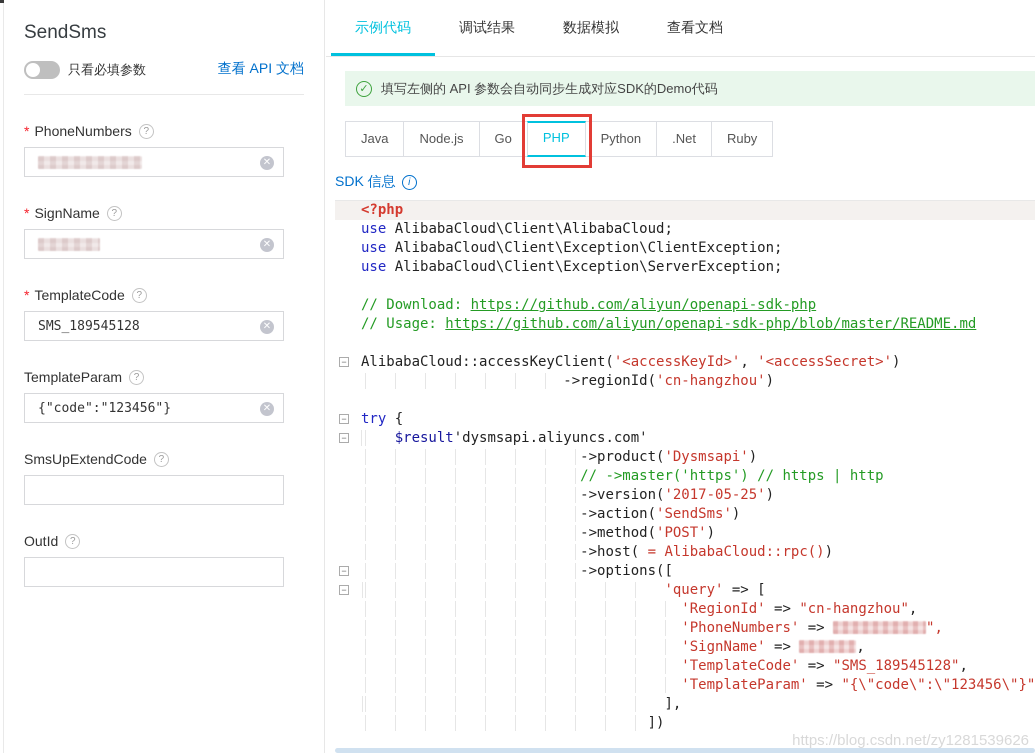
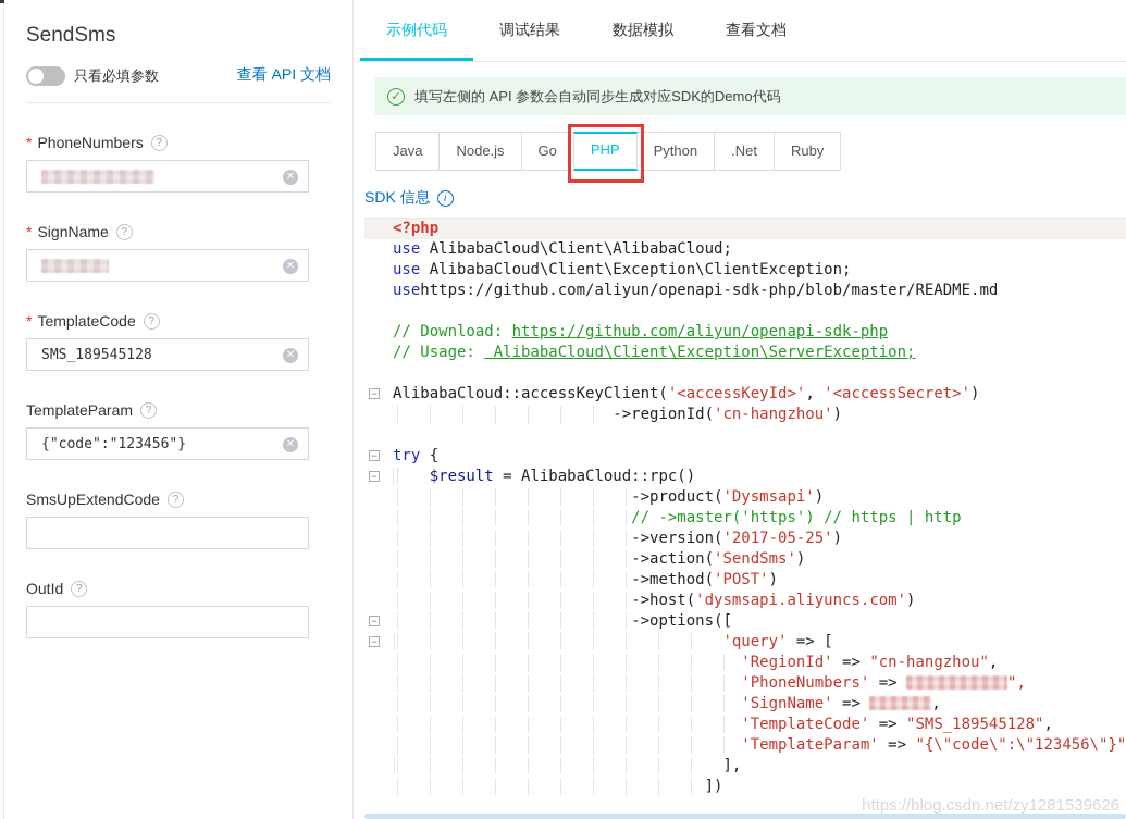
  SendSms
  只看必填参数
  查看 API 文档
  *
  PhoneNumbers
  ?
  ✕
  *
  SignName
  ?
  ✕
  *
  TemplateCode
  ?
  SMS_189545128
  ✕
  TemplateParam
  ?
  {"code":"123456"}
  ✕
  SmsUpExtendCode
  ?
  OutId
  ?
  示例代码
  调试结果
  数据模拟
  查看文档
  ✓
  填写左侧的 API 参数会自动同步生成对应SDK的Demo代码
  Java
  Node.js
  Go
  PHP
  Python
  .Net
  Ruby
  SDK 信息
  i
  <?php
  use AlibabaCloud\Client\AlibabaCloud;
  use AlibabaCloud\Client\Exception\ClientException;
- use AlibabaCloud\Client\Exception\ServerException;
+ usehttps://github.com/aliyun/openapi-sdk-php/blob/master/README.md
  // Download: https://github.com/aliyun/openapi-sdk-php
- // Usage: https://github.com/aliyun/openapi-sdk-php/blob/master/README.md
+ // Usage: AlibabaCloud\Client\Exception\ServerException;
  −
  AlibabaCloud::accessKeyClient('<accessKeyId>', '<accessSecret>')
  ->regionId('cn-hangzhou')
  −
  try {
  −
- $result'dysmsapi.aliyuncs.com'
+ $result = AlibabaCloud::rpc()
  ->product('Dysmsapi')
  // ->master('https') // https | http
  ->version('2017-05-25')
  ->action('SendSms')
  ->method('POST')
- ->host( = AlibabaCloud::rpc())
+ ->host('dysmsapi.aliyuncs.com')
  −
  ->options([
  −
  'query' => [
  'RegionId' => "cn-hangzhou",
  'PhoneNumbers' => ",
  'SignName' => ,
  'TemplateCode' => "SMS_189545128",
  'TemplateParam' => "{\"code\":\"123456\"}"
  ],
  ])
  https://blog.csdn.net/zy1281539626
